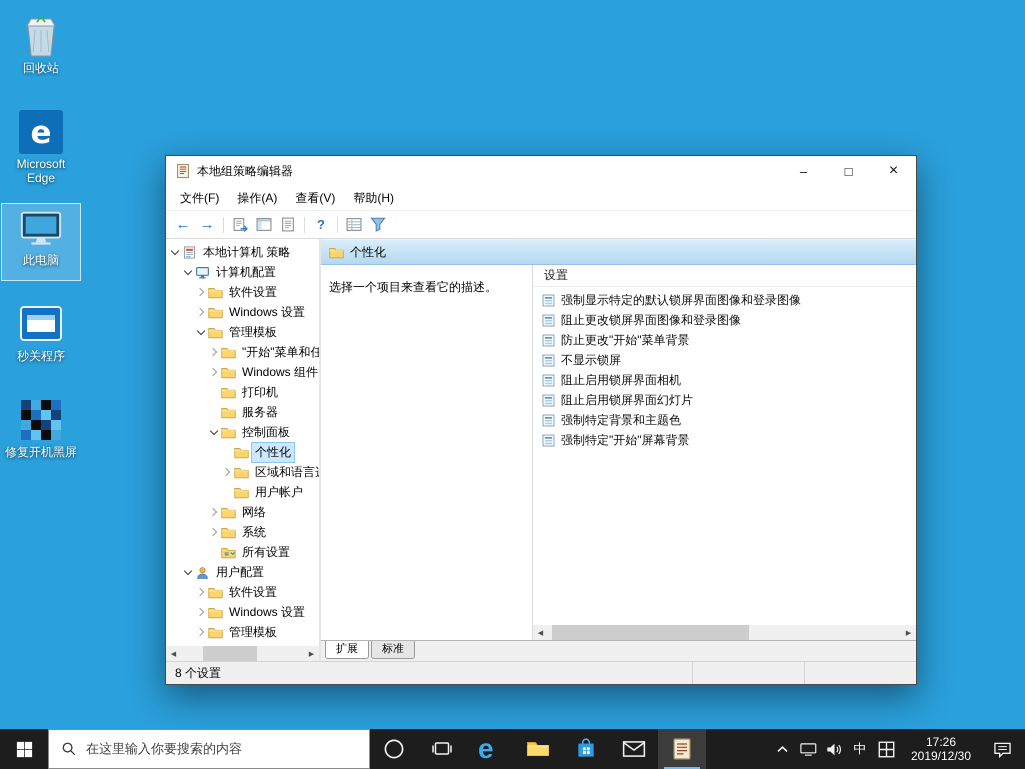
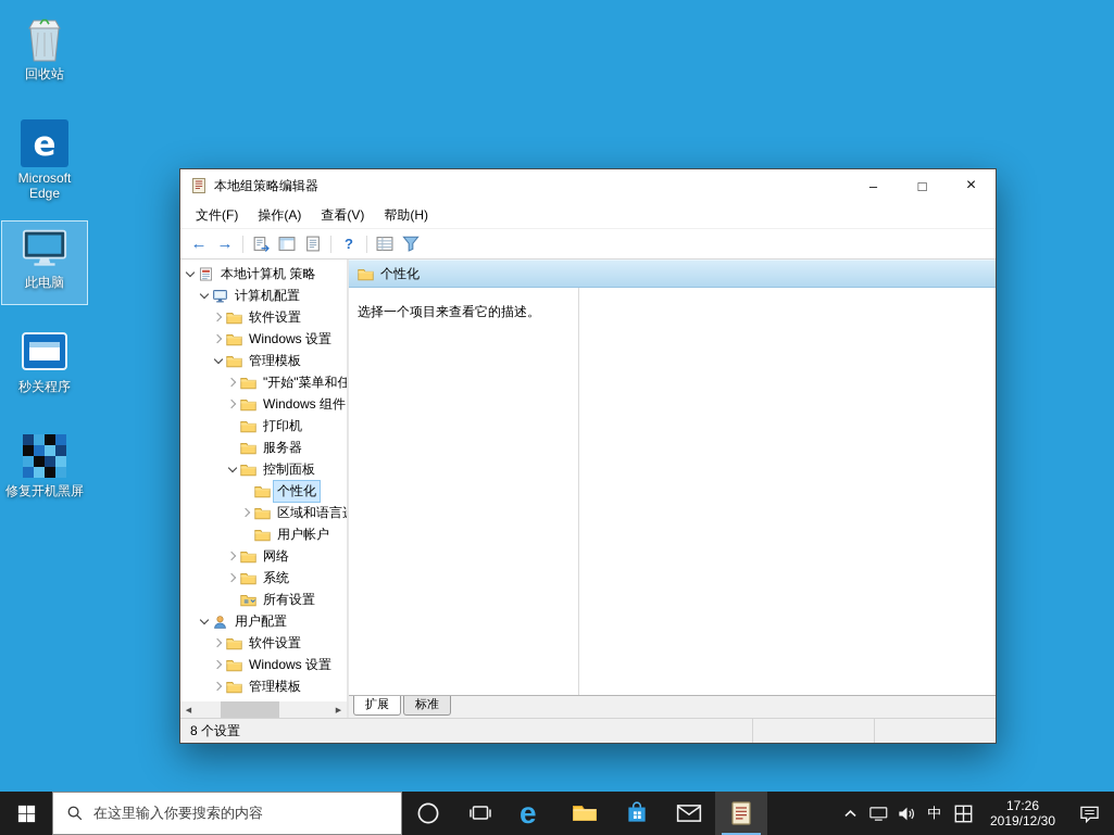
  回收站
  e
  Microsoft Edge
  此电脑
  秒关程序
  修复开机黑屏
  本地组策略编辑器
  –
  □
  ×
  文件(F)
  操作(A)
  查看(V)
  帮助(H)
  ←
  →
  ?
  本地计算机 策略
  计算机配置
  软件设置
  Windows 设置
  管理模板
  "开始"菜单和任
  Windows 组件
  打印机
  服务器
  控制面板
  个性化
  区域和语言
  用户帐户
  网络
  系统
  所有设置
  用户配置
  软件设置
  Windows 设置
  管理模板
  个性化
  选择一个项目来查看它的描述。
- 设置
- 强制显示特定的默认锁屏界面图像和登录图像
- 阻止更改锁屏界面图像和登录图像
- 防止更改"开始"菜单背景
- 不显示锁屏
- 阻止启用锁屏界面相机
- 阻止启用锁屏界面幻灯片
- 强制特定背景和主题色
- 强制特定"开始"屏幕背景
  扩展
  标准
  8 个设置
  在这里输入你要搜索的内容
  e
  中
  17:26
  2019/12/30
